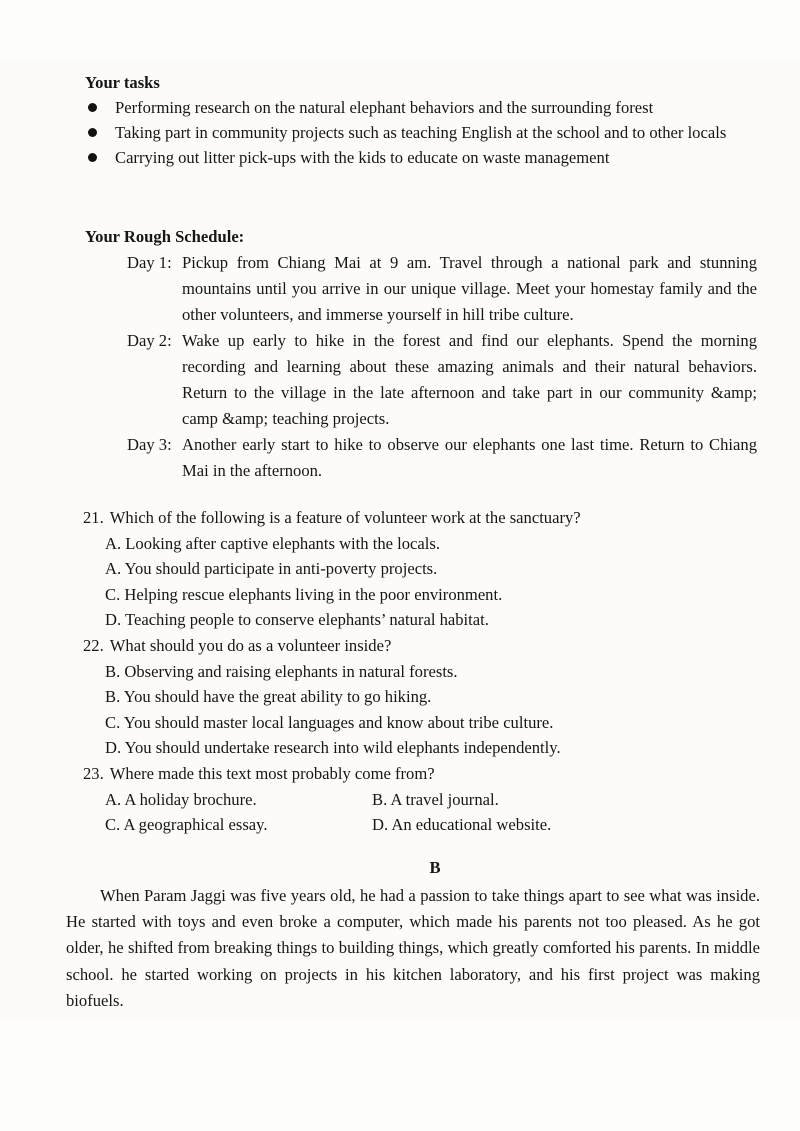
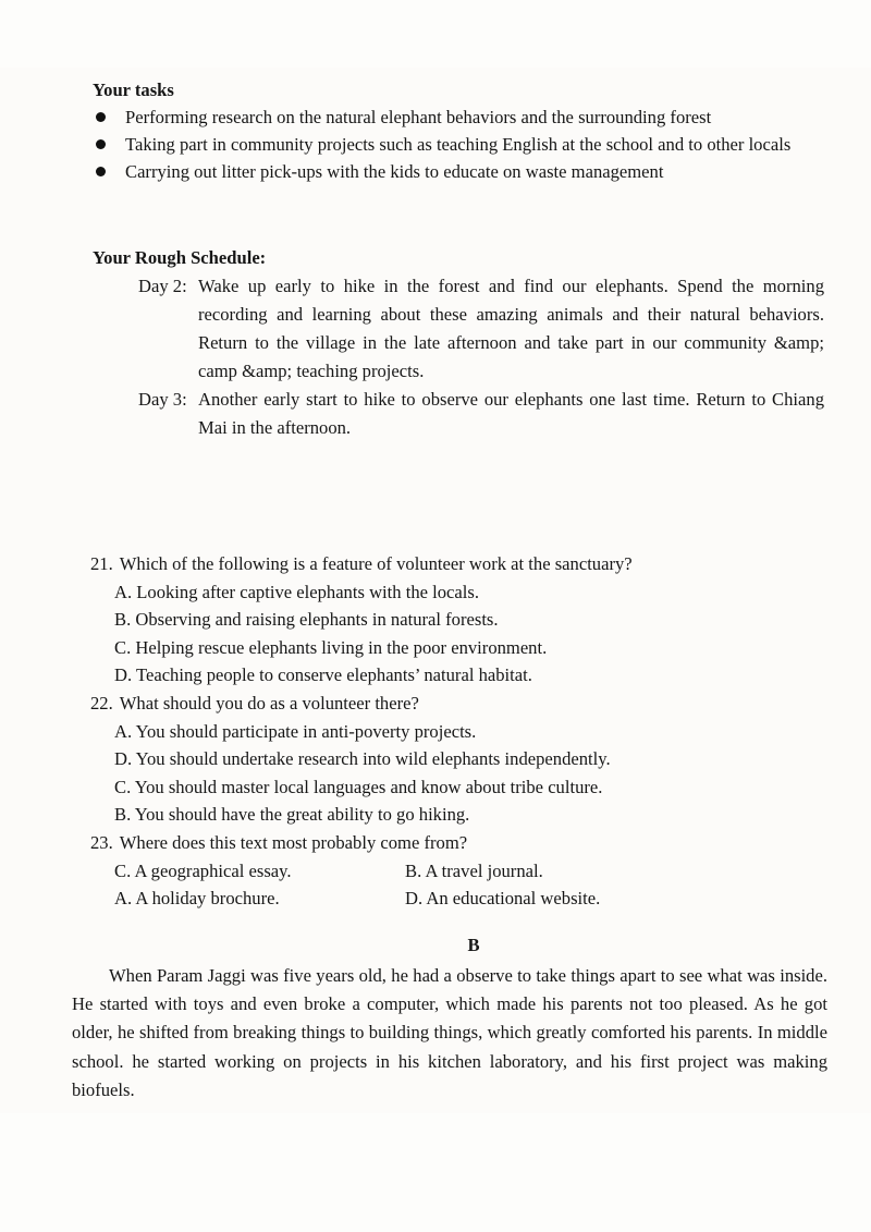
  Your tasks
  Performing research on the natural elephant behaviors and the surrounding forest
  Taking part in community projects such as teaching English at the school and to other locals
  Carrying out litter pick-ups with the kids to educate on waste management
  Your Rough Schedule:
- Day 1:
- Pickup from Chiang Mai at 9 am. Travel through a national park and stunning mountains until you arrive in our unique village. Meet your homestay family and the other volunteers, and immerse yourself in hill tribe culture.
  Day 2:
  Wake up early to hike in the forest and find our elephants. Spend the morning recording and learning about these amazing animals and their natural behaviors. Return to the village in the late afternoon and take part in our community &amp; camp &amp; teaching projects.
  Day 3:
  Another early start to hike to observe our elephants one last time. Return to Chiang Mai in the afternoon.
  21. Which of the following is a feature of volunteer work at the sanctuary?
  A. Looking after captive elephants with the locals.
- A. You should participate in anti-poverty projects.
+ B. Observing and raising elephants in natural forests.
  C. Helping rescue elephants living in the poor environment.
  D. Teaching people to conserve elephants’ natural habitat.
- 22. What should you do as a volunteer inside?
+ 22. What should you do as a volunteer there?
- B. Observing and raising elephants in natural forests.
+ A. You should participate in anti-poverty projects.
- B. You should have the great ability to go hiking.
+ D. You should undertake research into wild elephants independently.
  C. You should master local languages and know about tribe culture.
- D. You should undertake research into wild elephants independently.
+ B. You should have the great ability to go hiking.
- 23. Where made this text most probably come from?
+ 23. Where does this text most probably come from?
- A. A holiday brochure.
+ C. A geographical essay.
  B. A travel journal.
- C. A geographical essay.
+ A. A holiday brochure.
  D. An educational website.
  B
- When Param Jaggi was five years old, he had a passion to take things apart to see what was inside. He started with toys and even broke a computer, which made his parents not too pleased. As he got older, he shifted from breaking things to building things, which greatly comforted his parents. In middle school. he started working on projects in his kitchen laboratory, and his first project was making biofuels.
+ When Param Jaggi was five years old, he had a observe to take things apart to see what was inside. He started with toys and even broke a computer, which made his parents not too pleased. As he got older, he shifted from breaking things to building things, which greatly comforted his parents. In middle school. he started working on projects in his kitchen laboratory, and his first project was making biofuels.
